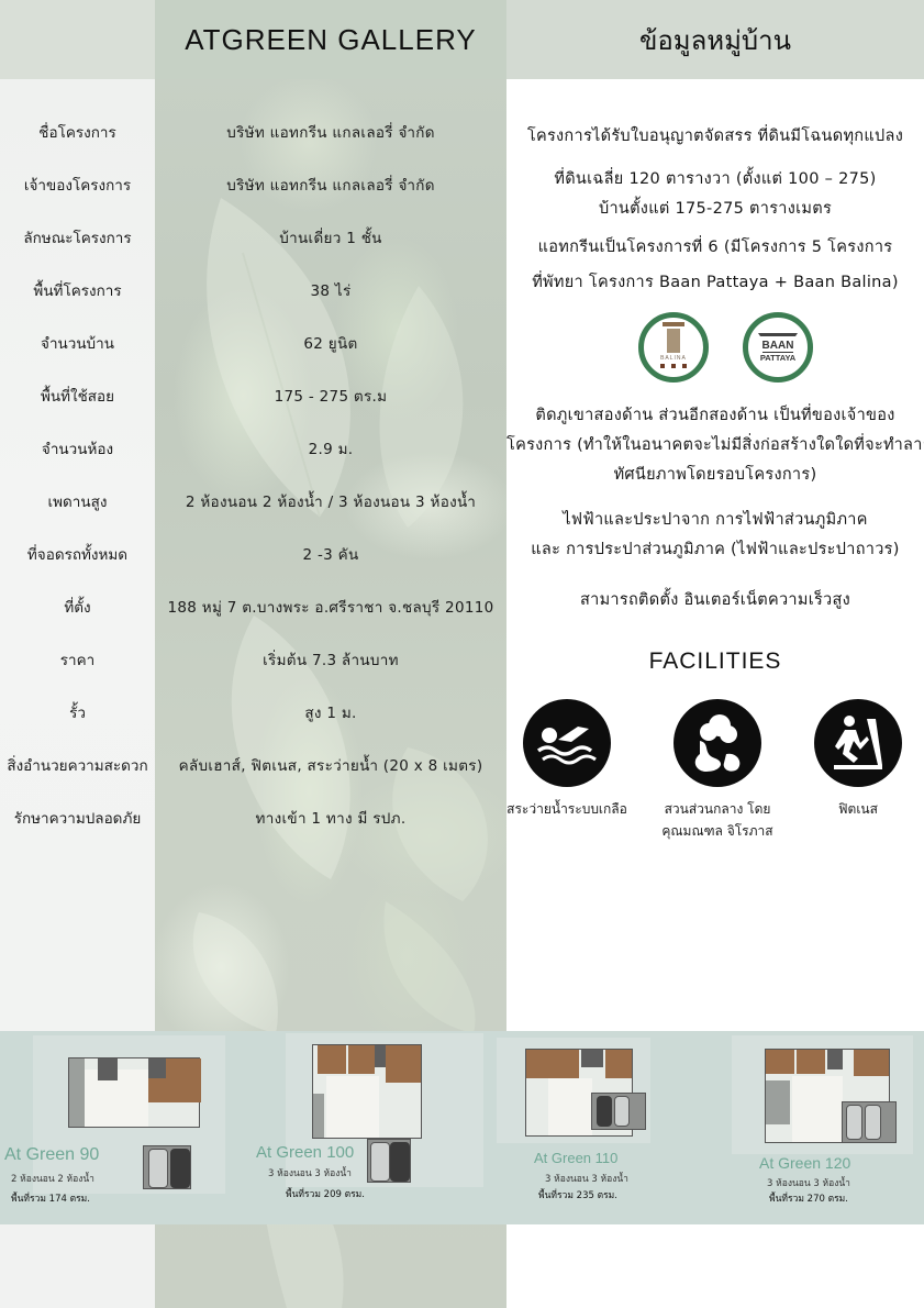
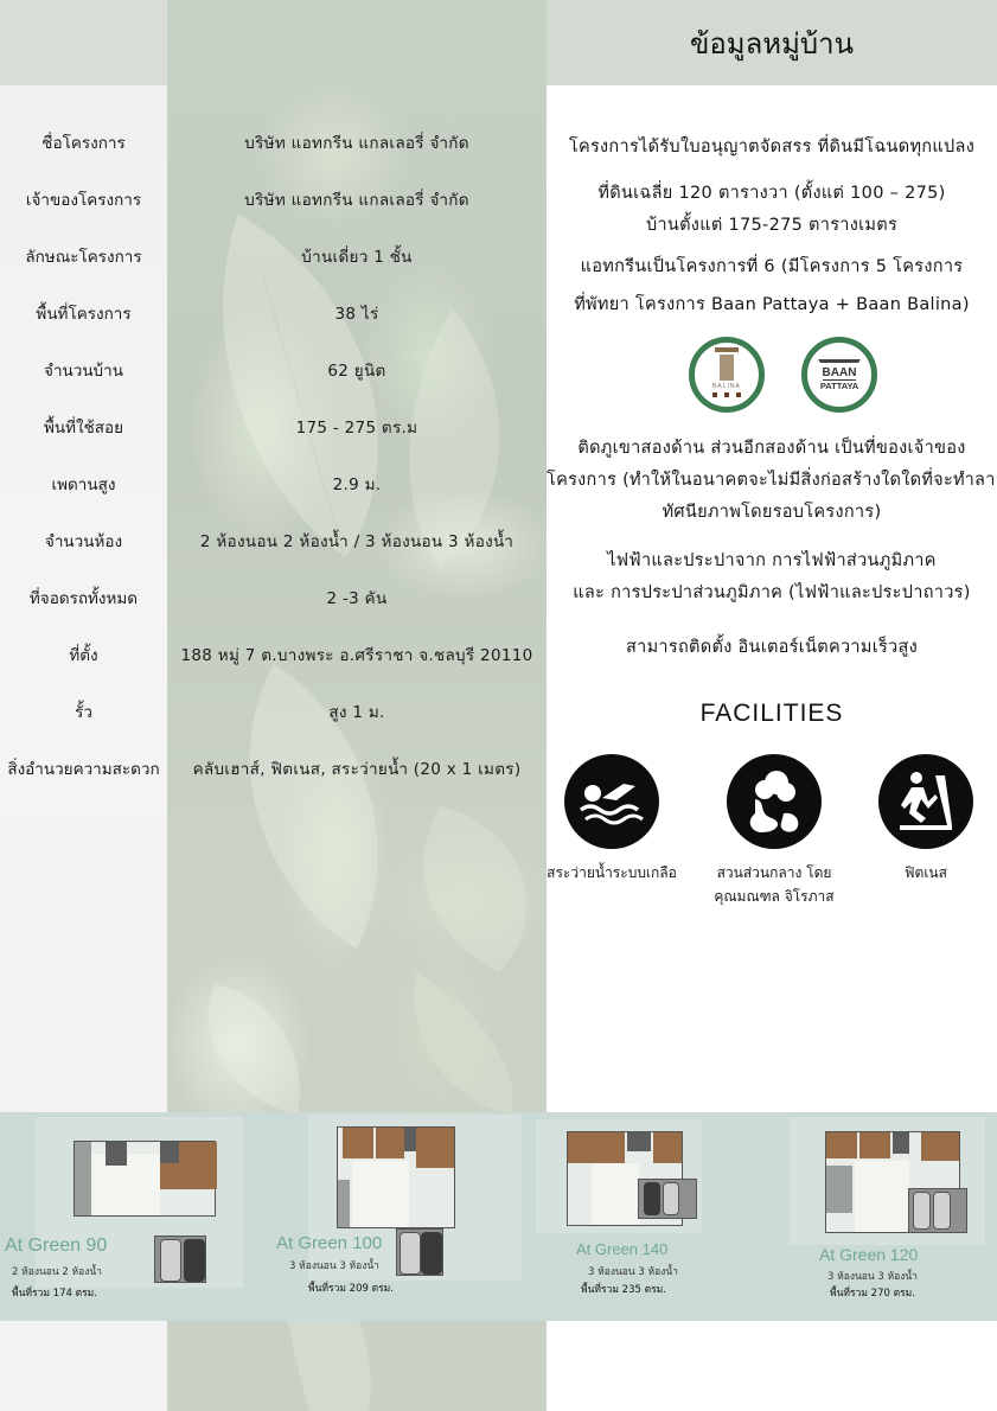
- ATGREEN GALLERY
  ข้อมูลหมู่บ้าน
  ชื่อโครงการ
  บริษัท แอทกรีน แกลเลอรี่ จำกัด
  เจ้าของโครงการ
  บริษัท แอทกรีน แกลเลอรี่ จำกัด
  ลักษณะโครงการ
  บ้านเดี่ยว 1 ชั้น
  พื้นที่โครงการ
  38 ไร่
  จำนวนบ้าน
  62 ยูนิต
  พื้นที่ใช้สอย
  175 - 275 ตร.ม
- จำนวนห้อง
+ เพดานสูง
  2.9 ม.
- เพดานสูง
+ จำนวนห้อง
  2 ห้องนอน 2 ห้องน้ำ / 3 ห้องนอน 3 ห้องน้ำ
  ที่จอดรถทั้งหมด
  2 -3 คัน
  ที่ตั้ง
  188 หมู่ 7 ต.บางพระ อ.ศรีราชา จ.ชลบุรี 20110
- ราคา
- เริ่มต้น 7.3 ล้านบาท
  รั้ว
  สูง 1 ม.
  สิ่งอำนวยความสะดวก
- คลับเฮาส์, ฟิตเนส, สระว่ายน้ำ (20 x 8 เมตร)
+ คลับเฮาส์, ฟิตเนส, สระว่ายน้ำ (20 x 1 เมตร)
- รักษาความปลอดภัย
- ทางเข้า 1 ทาง มี รปภ.
  โครงการได้รับใบอนุญาตจัดสรร ที่ดินมีโฉนดทุกแปลง
  ที่ดินเฉลี่ย 120 ตารางวา (ตั้งแต่ 100 – 275)
  บ้านตั้งแต่ 175-275 ตารางเมตร
  แอทกรีนเป็นโครงการที่ 6 (มีโครงการ 5 โครงการ
  ที่พัทยา โครงการ Baan Pattaya + Baan Balina)
  ติดภูเขาสองด้าน ส่วนอีกสองด้าน เป็นที่ของเจ้าของ
  โครงการ (ทำให้ในอนาคตจะไม่มีสิ่งก่อสร้างใดใดที่จะทำลา
  ทัศนียภาพโดยรอบโครงการ)
  ไฟฟ้าและประปาจาก การไฟฟ้าส่วนภูมิภาค
  และ การประปาส่วนภูมิภาค (ไฟฟ้าและประปาถาวร)
  สามารถติดตั้ง อินเตอร์เน็ตความเร็วสูง
  BAAN
  PATTAYA
  FACILITIES
  สระว่ายน้ำระบบเกลือ
  สวนส่วนกลาง โดย
  คุณมณฑล จิโรภาส
  ฟิตเนส
  At Green 90
  2 ห้องนอน 2 ห้องน้ำ
  พื้นที่รวม 174 ตรม.
  At Green 100
  3 ห้องนอน 3 ห้องน้ำ
  พื้นที่รวม 209 ตรม.
- At Green 110
+ At Green 140
  3 ห้องนอน 3 ห้องน้ำ
  พื้นที่รวม 235 ตรม.
  At Green 120
  3 ห้องนอน 3 ห้องน้ำ
  พื้นที่รวม 270 ตรม.
